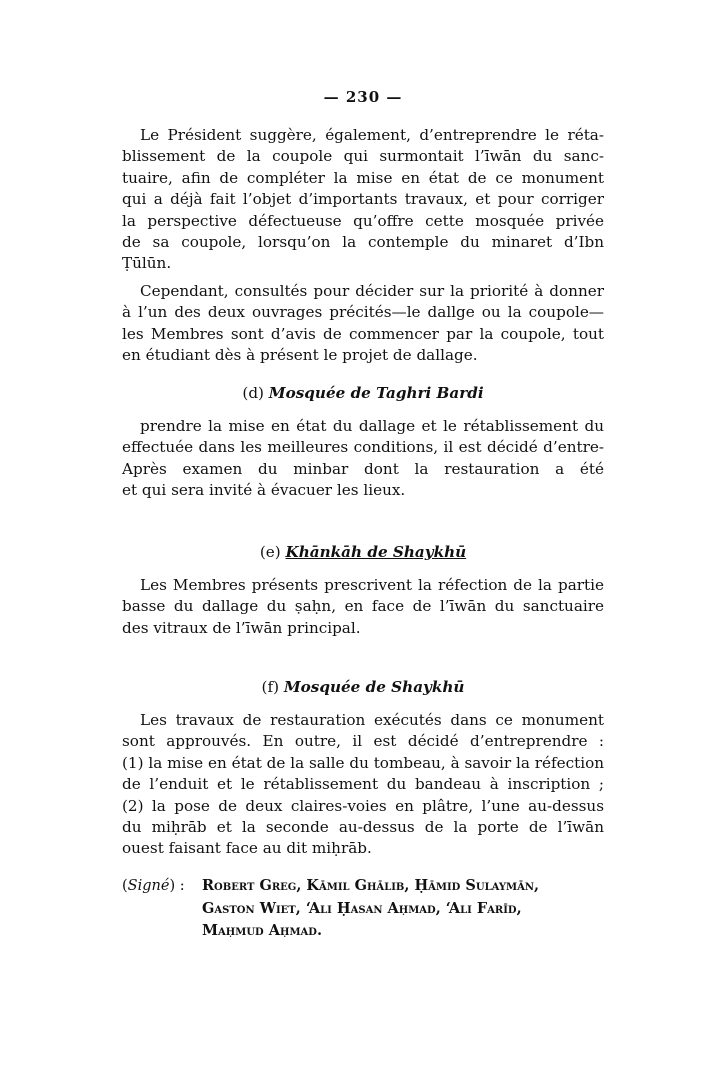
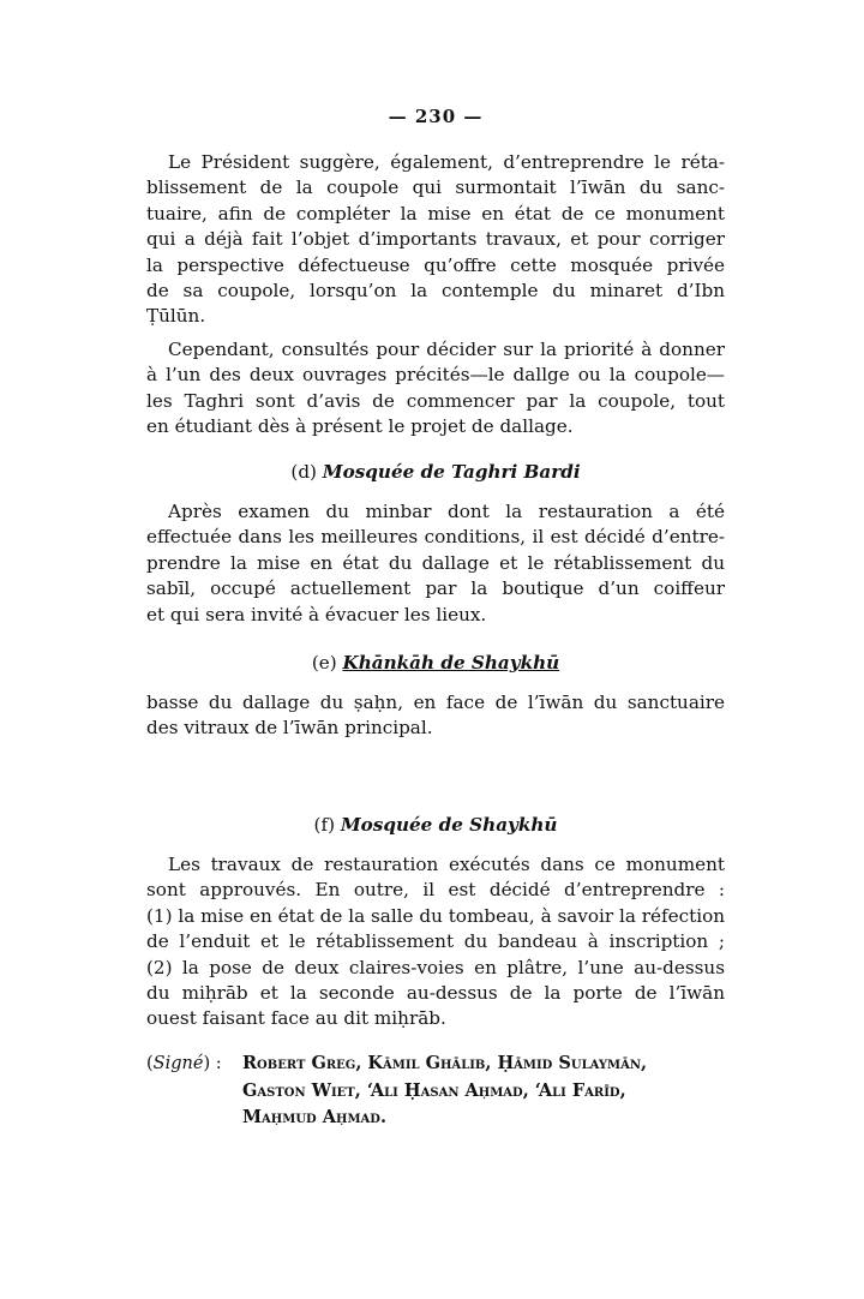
  — 230 —
  Le Président suggère, également, d’entreprendre le réta-
  blissement de la coupole qui surmontait l’īwān du sanc-
  tuaire, afin de compléter la mise en état de ce monument
  qui a déjà fait l’objet d’importants travaux, et pour corriger
  la perspective défectueuse qu’offre cette mosquée privée
  de sa coupole, lorsqu’on la contemple du minaret d’Ibn
  Ṭūlūn.
  Cependant, consultés pour décider sur la priorité à donner
  à l’un des deux ouvrages précités—le dallge ou la coupole—
- les Membres sont d’avis de commencer par la coupole, tout
+ les Taghri sont d’avis de commencer par la coupole, tout
  en étudiant dès à présent le projet de dallage.
  (d) Mosquée de Taghri Bardi
- prendre la mise en état du dallage et le rétablissement du
+ Après examen du minbar dont la restauration a été
  effectuée dans les meilleures conditions, il est décidé d’entre-
- Après examen du minbar dont la restauration a été
+ prendre la mise en état du dallage et le rétablissement du
+ sabīl, occupé actuellement par la boutique d’un coiffeur
  et qui sera invité à évacuer les lieux.
  (e) Khānkāh de Shaykhū
- Les Membres présents prescrivent la réfection de la partie
  basse du dallage du ṣaḥn, en face de l’īwān du sanctuaire
  des vitraux de l’īwān principal.
  (f) Mosquée de Shaykhū
  Les travaux de restauration exécutés dans ce monument
  sont approuvés. En outre, il est décidé d’entreprendre :
  (1) la mise en état de la salle du tombeau, à savoir la réfection
  de l’enduit et le rétablissement du bandeau à inscription ;
  (2) la pose de deux claires-voies en plâtre, l’une au-dessus
  du miḥrāb et la seconde au-dessus de la porte de l’īwān
  ouest faisant face au dit miḥrāb.
  (Signé) :
  Robert Greg, Kāmil Ghālib, Ḥāmid Sulaymān,
  Gaston Wiet, ‘Ali Ḥasan Aḥmad, ‘Ali Farīd,
  Maḥmud Aḥmad.
